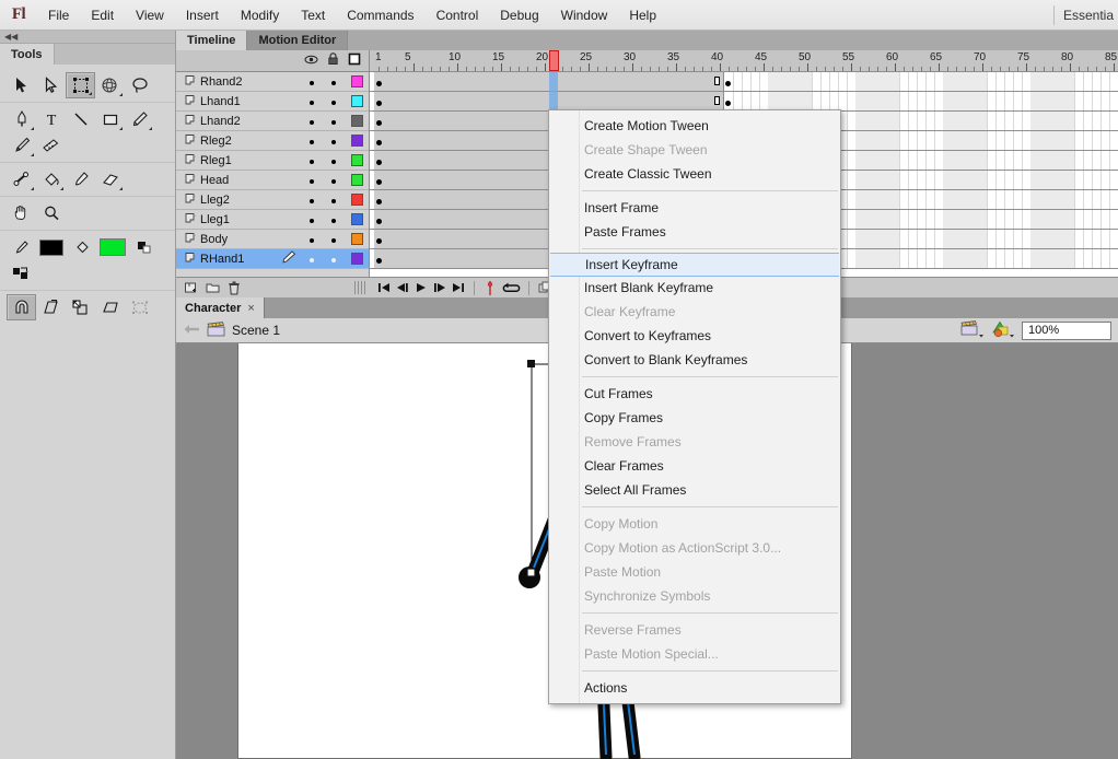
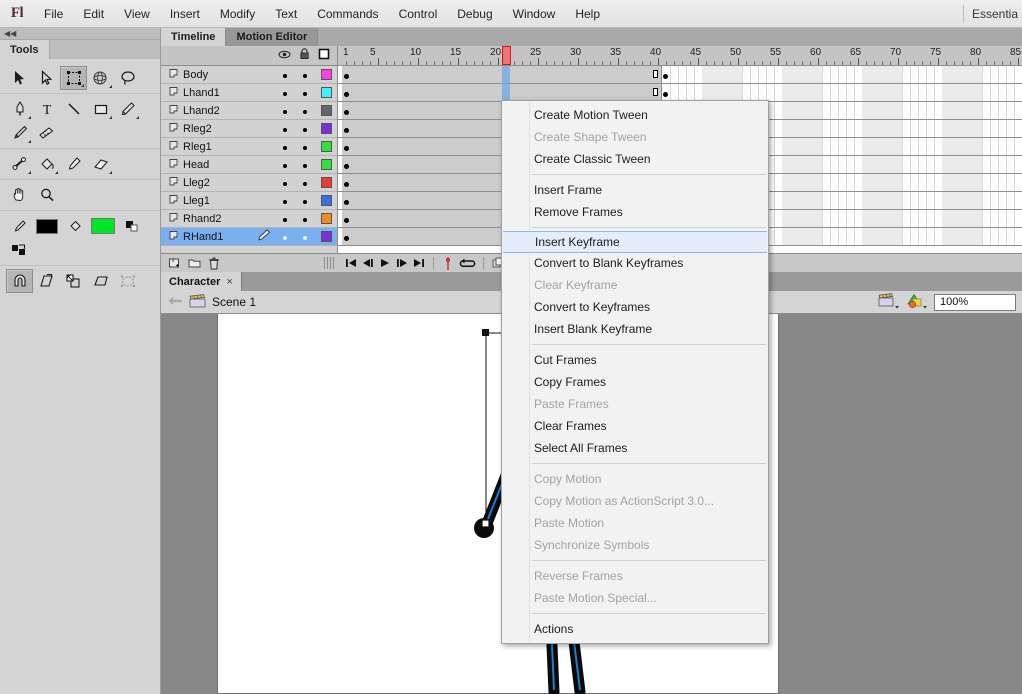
  Fl
  File
  Edit
  View
  Insert
  Modify
  Text
  Commands
  Control
  Debug
  Window
  Help
  Essentia
  ◀◀
  Tools
  T
  Timeline
  Motion Editor
- Rhand2
+ Body
  Lhand1
  Lhand2
  Rleg2
  Rleg1
  Head
  Lleg2
  Lleg1
- Body
+ Rhand2
  RHand1
  1
  5
  10
  15
  20
  25
  30
  35
  40
  45
  50
  55
  60
  65
  70
  75
  80
  85
  Character
  ×
  Scene 1
  100%
  Create Motion Tween
  Create Shape Tween
  Create Classic Tween
  Insert Frame
- Paste Frames
+ Remove Frames
  Insert Keyframe
- Insert Blank Keyframe
+ Convert to Blank Keyframes
  Clear Keyframe
  Convert to Keyframes
- Convert to Blank Keyframes
+ Insert Blank Keyframe
  Cut Frames
  Copy Frames
- Remove Frames
+ Paste Frames
  Clear Frames
  Select All Frames
  Copy Motion
  Copy Motion as ActionScript 3.0...
  Paste Motion
  Synchronize Symbols
  Reverse Frames
  Paste Motion Special...
  Actions
